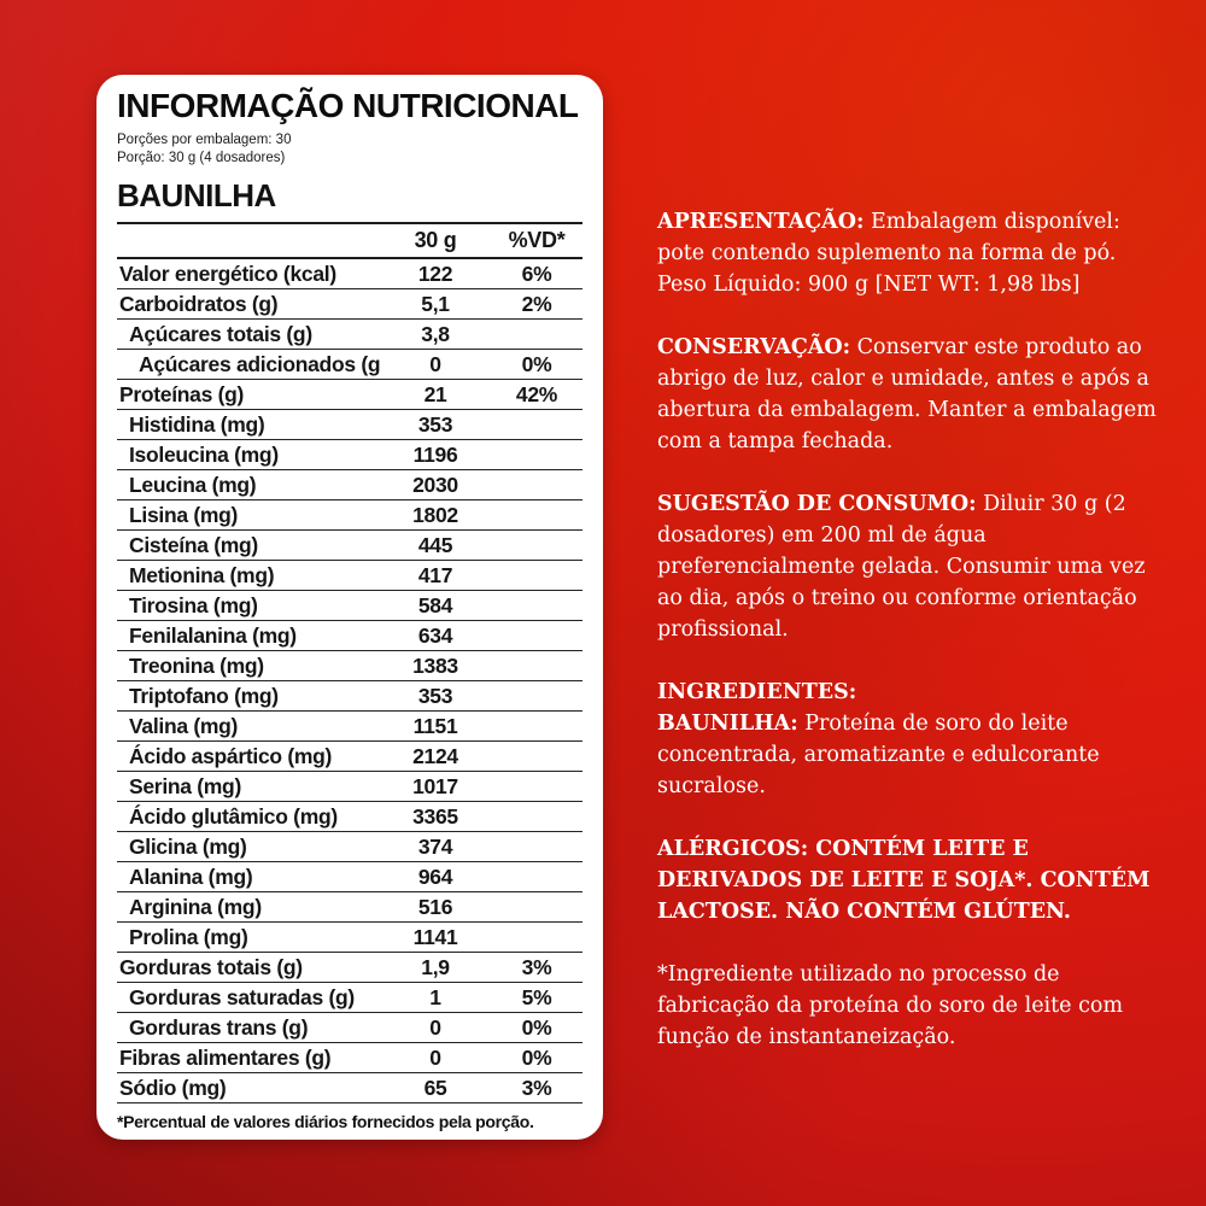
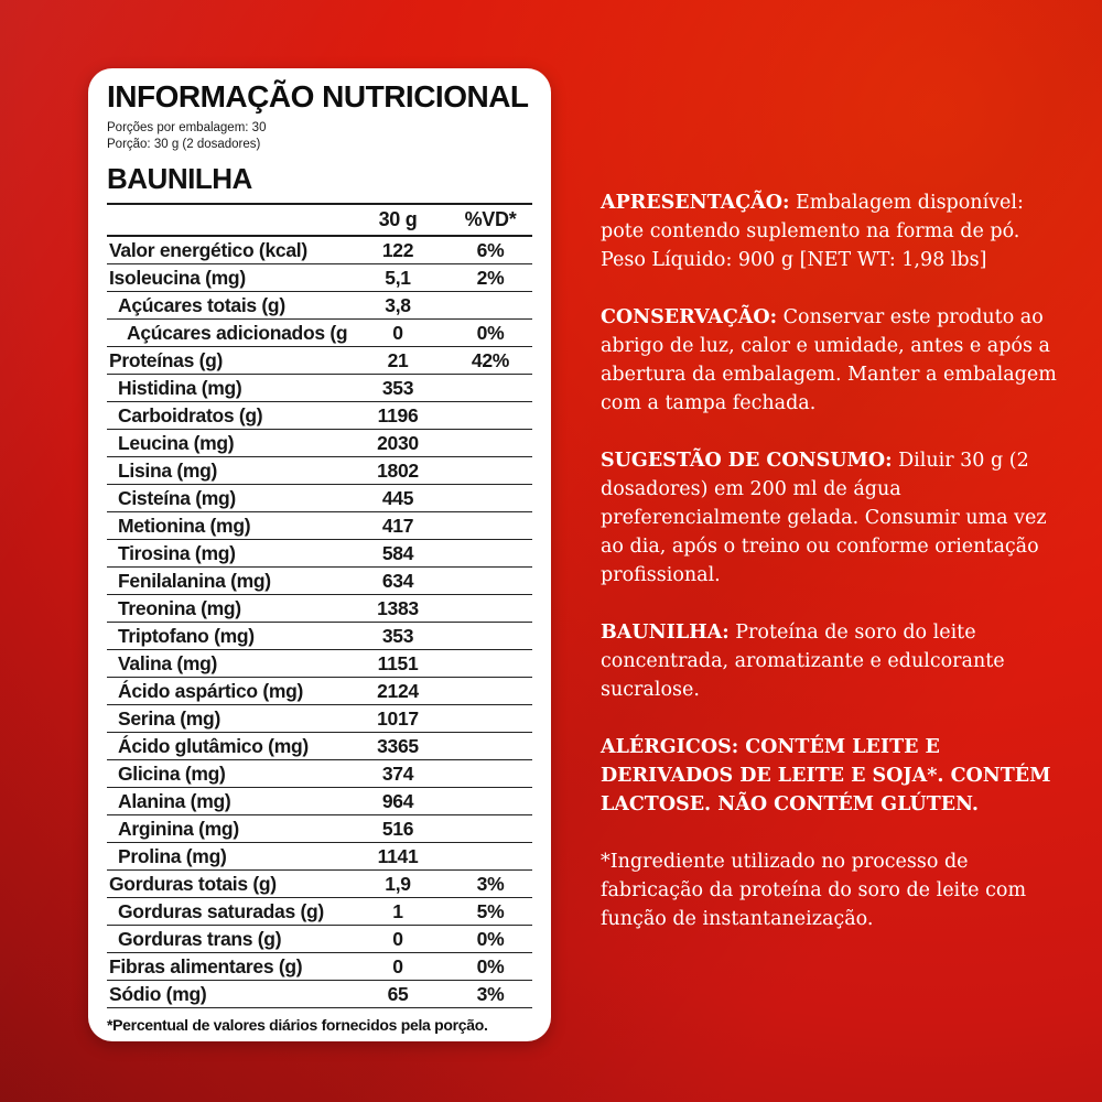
  INFORMAÇÃO NUTRICIONAL
  Porções por embalagem: 30
- Porção: 30 g (4 dosadores)
+ Porção: 30 g (2 dosadores)
  BAUNILHA
  	30 g	%VD*
  Valor energético (kcal)	122	6%
- Carboidratos (g)	5,1	2%
+ Isoleucina (mg)	5,1	2%
  Açúcares totais (g)	3,8
  Açúcares adicionados (g	0	0%
  Proteínas (g)	21	42%
  Histidina (mg)	353
- Isoleucina (mg)	1196
+ Carboidratos (g)	1196
  Leucina (mg)	2030
  Lisina (mg)	1802
  Cisteína (mg)	445
  Metionina (mg)	417
  Tirosina (mg)	584
  Fenilalanina (mg)	634
  Treonina (mg)	1383
  Triptofano (mg)	353
  Valina (mg)	1151
  Ácido aspártico (mg)	2124
  Serina (mg)	1017
  Ácido glutâmico (mg)	3365
  Glicina (mg)	374
  Alanina (mg)	964
  Arginina (mg)	516
  Prolina (mg)	1141
  Gorduras totais (g)	1,9	3%
  Gorduras saturadas (g)	1	5%
  Gorduras trans (g)	0	0%
  Fibras alimentares (g)	0	0%
  Sódio (mg)	65	3%
  *Percentual de valores diários fornecidos pela porção.
  APRESENTAÇÃO: Embalagem disponível: pote contendo suplemento na forma de pó.
  Peso Líquido: 900 g [NET WT: 1,98 lbs]
  CONSERVAÇÃO: Conservar este produto ao abrigo de luz, calor e umidade, antes e após a abertura da embalagem. Manter a embalagem com a tampa fechada.
  SUGESTÃO DE CONSUMO: Diluir 30 g (2 dosadores) em 200 ml de água preferencialmente gelada. Consumir uma vez ao dia, após o treino ou conforme orientação profissional.
- INGREDIENTES:
  BAUNILHA: Proteína de soro do leite concentrada, aromatizante e edulcorante sucralose.
  ALÉRGICOS: CONTÉM LEITE E DERIVADOS DE LEITE E SOJA*. CONTÉM LACTOSE. NÃO CONTÉM GLÚTEN.
  *Ingrediente utilizado no processo de fabricação da proteína do soro de leite com função de instantaneização.
